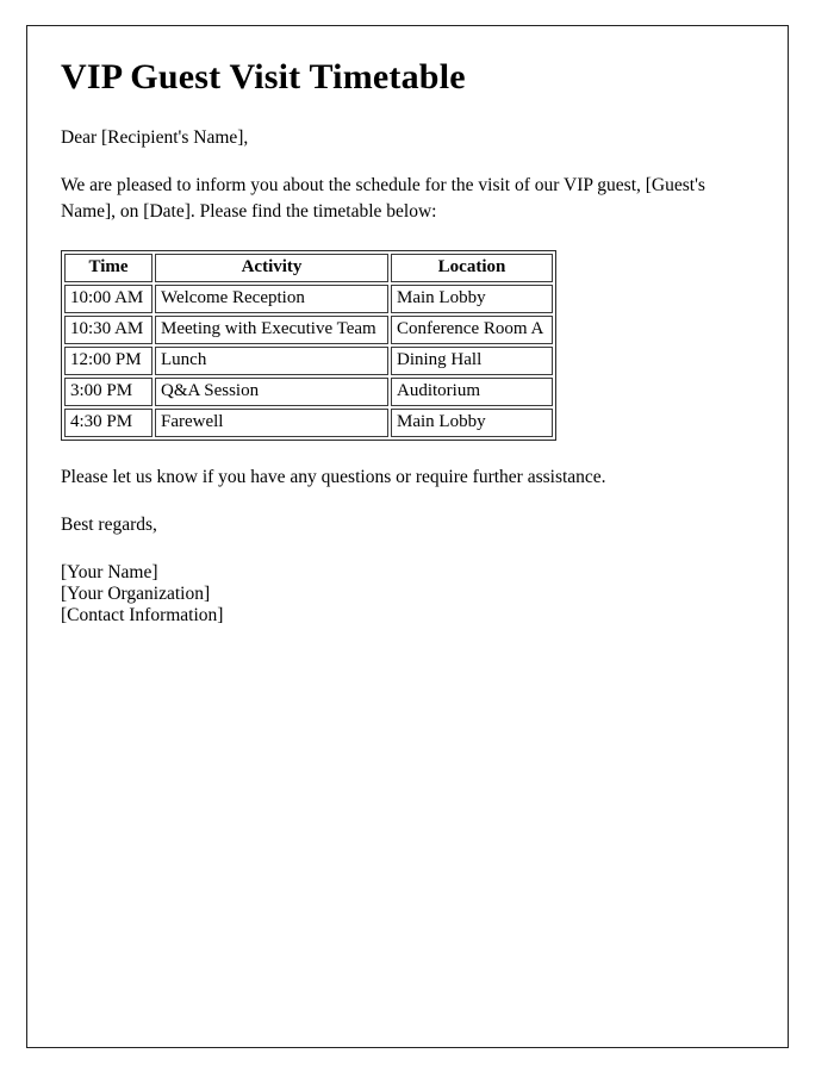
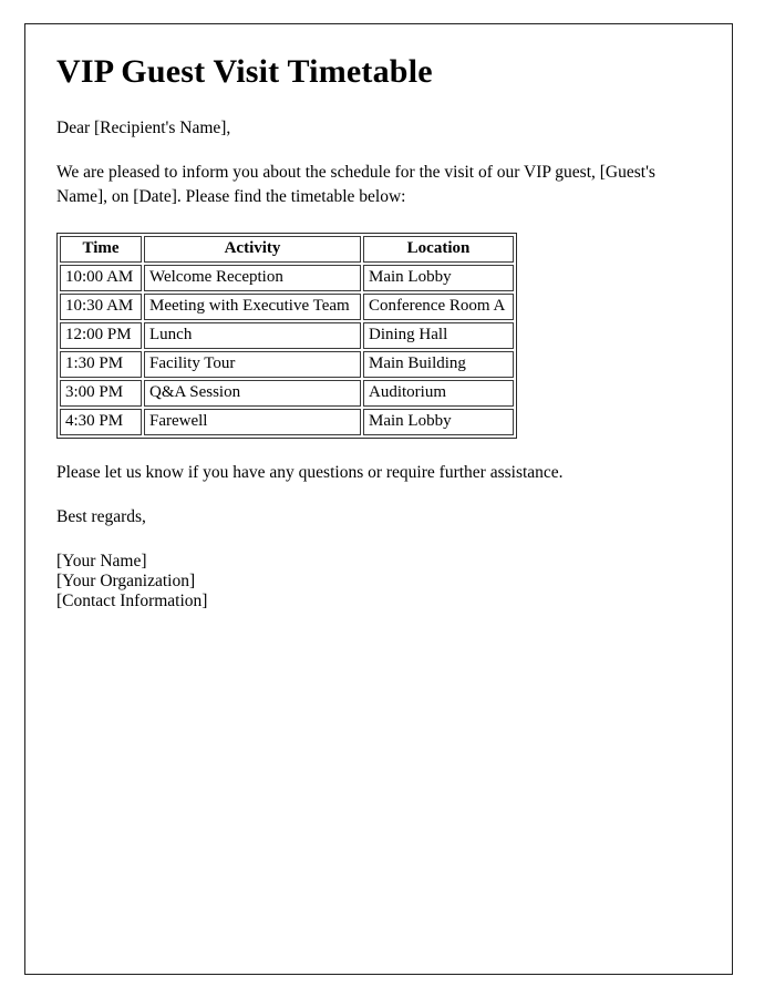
  VIP Guest Visit Timetable
  Dear [Recipient's Name],
  We are pleased to inform you about the schedule for the visit of our VIP guest, [Guest's Name], on [Date]. Please find the timetable below:
  Time	Activity	Location
  10:00 AM	Welcome Reception	Main Lobby
  10:30 AM	Meeting with Executive Team	Conference Room A
  12:00 PM	Lunch	Dining Hall
+ 1:30 PM	Facility Tour	Main Building
  3:00 PM	Q&A Session	Auditorium
  4:30 PM	Farewell	Main Lobby
  Please let us know if you have any questions or require further assistance.
  Best regards,
  [Your Name]
  [Your Organization]
  [Contact Information]
